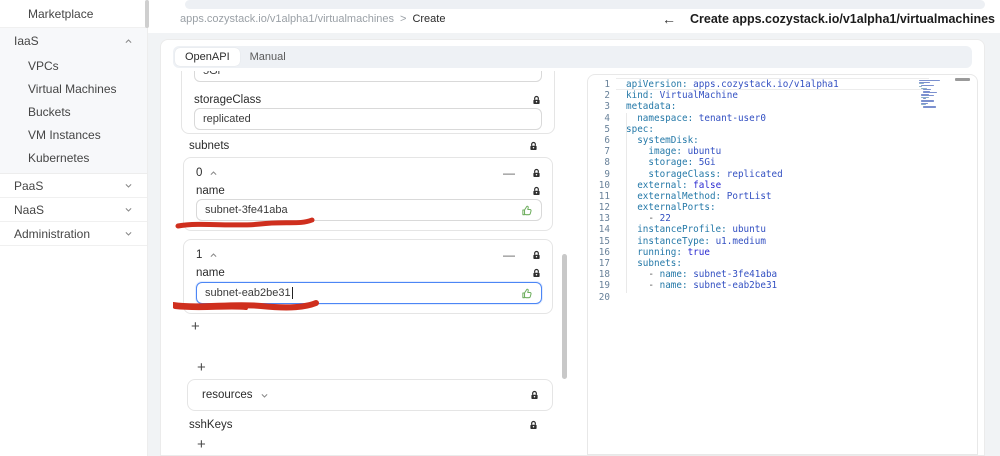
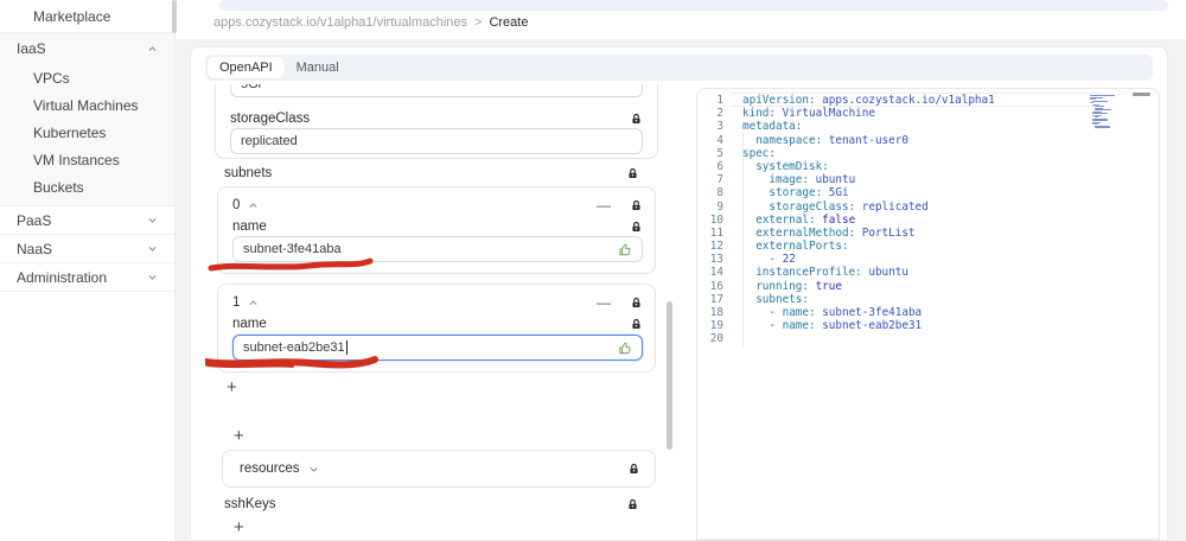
  Marketplace
  IaaS
  VPCs
  Virtual Machines
- Buckets
+ Kubernetes
  VM Instances
- Kubernetes
+ Buckets
  PaaS
  NaaS
  Administration
  apps.cozystack.io/v1alpha1/virtualmachines
  >
  Create
- ←
- Create apps.cozystack.io/v1alpha1/virtualmachines
  OpenAPI
  Manual
  5Gi
  storageClass
  replicated
  subnets
  0
  —
  name
  subnet-3fe41aba
  1
  —
  name
  subnet-eab2be31
  +
  +
  resources
  sshKeys
  +
  1
  apiVersion: apps.cozystack.io/v1alpha1
  2
  kind: VirtualMachine
  3
  metadata:
  4
  namespace: tenant-user0
  5
  spec:
  6
  systemDisk:
  7
  image: ubuntu
  8
  storage: 5Gi
  9
  storageClass: replicated
  10
  external: false
  11
  externalMethod: PortList
  12
  externalPorts:
  13
  - 22
  14
  instanceProfile: ubuntu
- 15
- instanceType: u1.medium
  16
  running: true
  17
  subnets:
  18
  - name: subnet-3fe41aba
  19
  - name: subnet-eab2be31
  20
